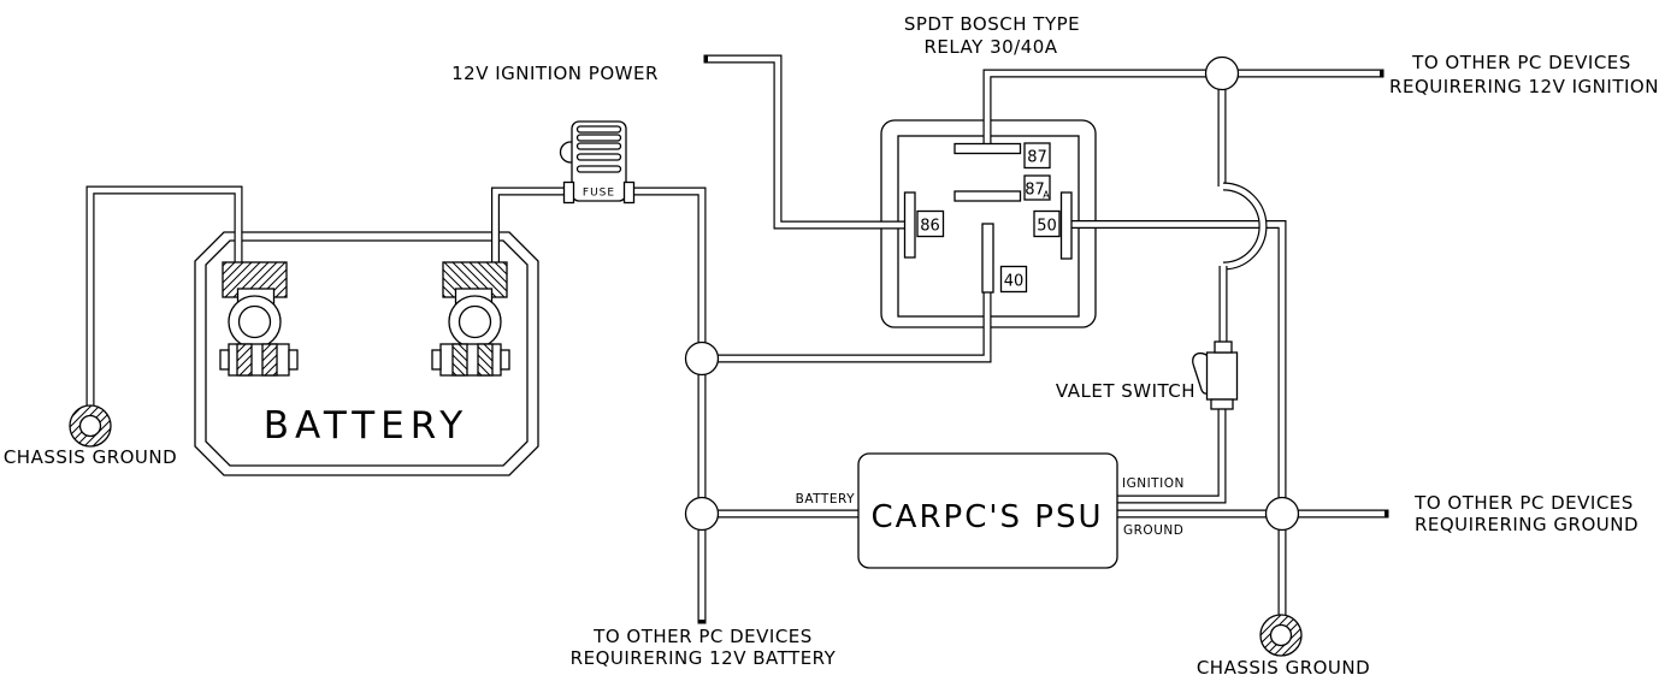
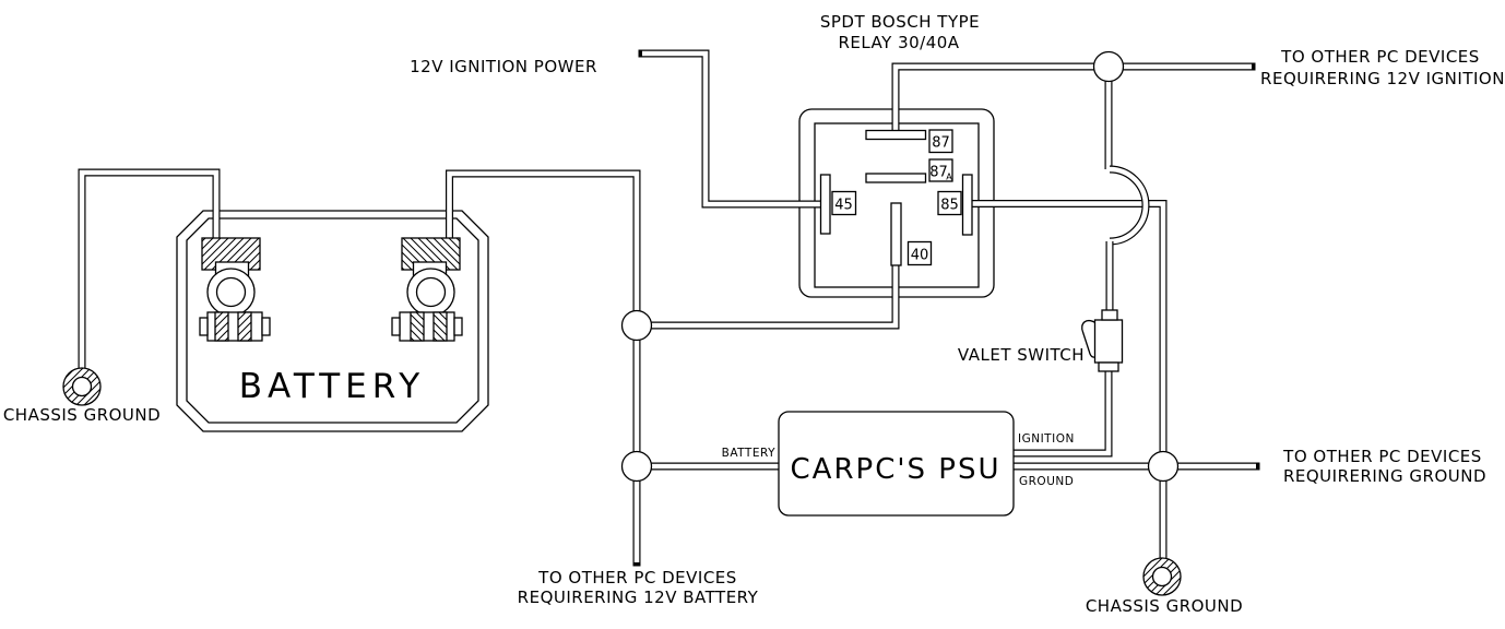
  87
  87
  A
- 86
+ 45
- 50
+ 85
  40
- FUSE
  CARPC'S PSU
  12V IGNITION POWER
  SPDT BOSCH TYPE
  RELAY 30/40A
  TO OTHER PC DEVICES
  REQUIRERING 12V IGNITION
  TO OTHER PC DEVICES
  REQUIRERING GROUND
  TO OTHER PC DEVICES
  REQUIRERING 12V BATTERY
  CHASSIS GROUND
  CHASSIS GROUND
  VALET SWITCH
  BATTERY
  BATTERY
  IGNITION
  GROUND
